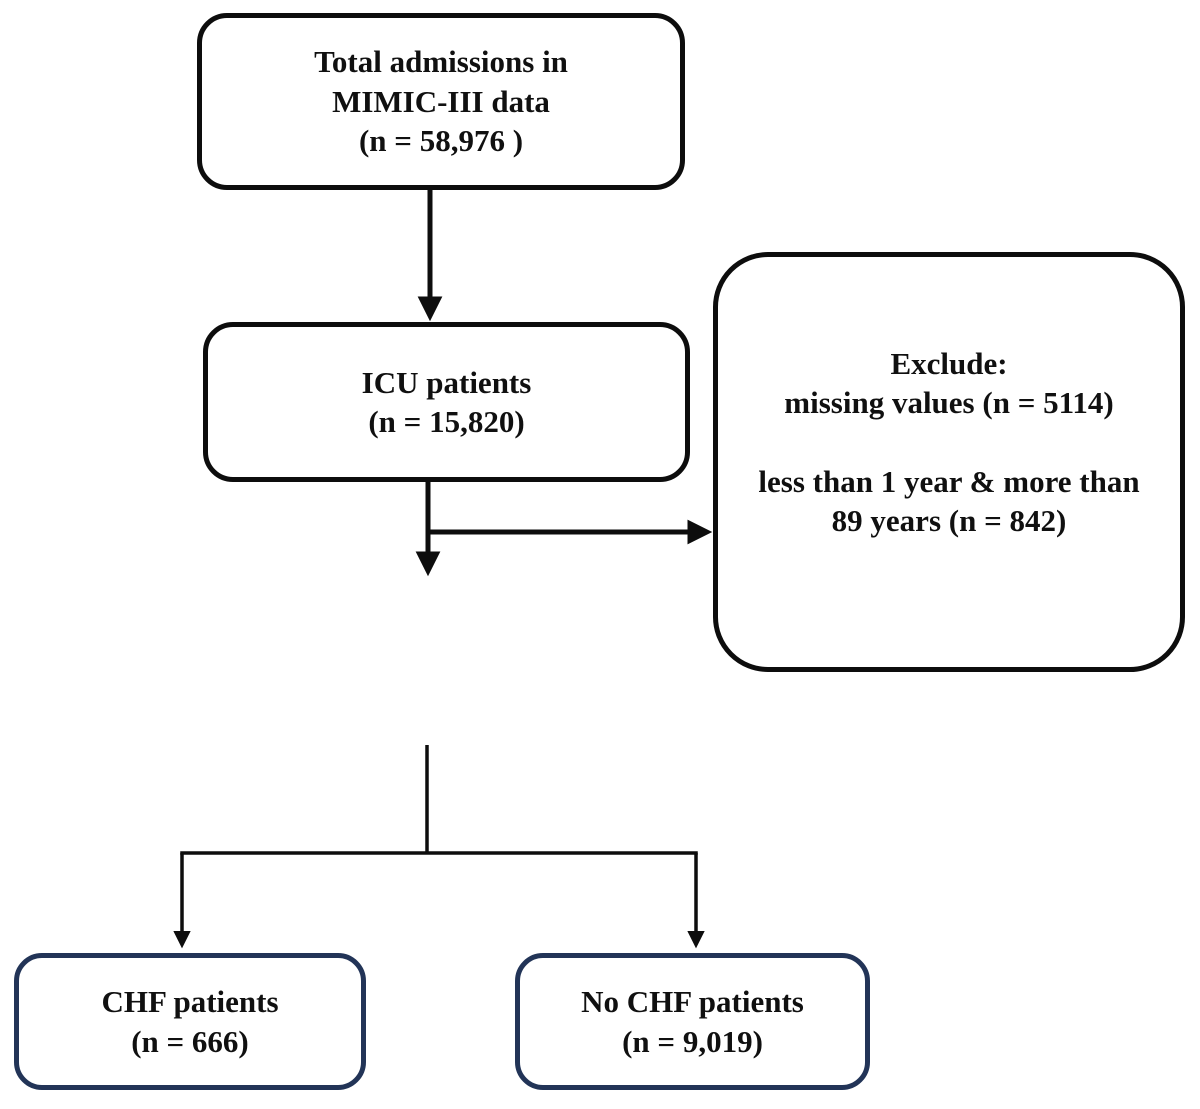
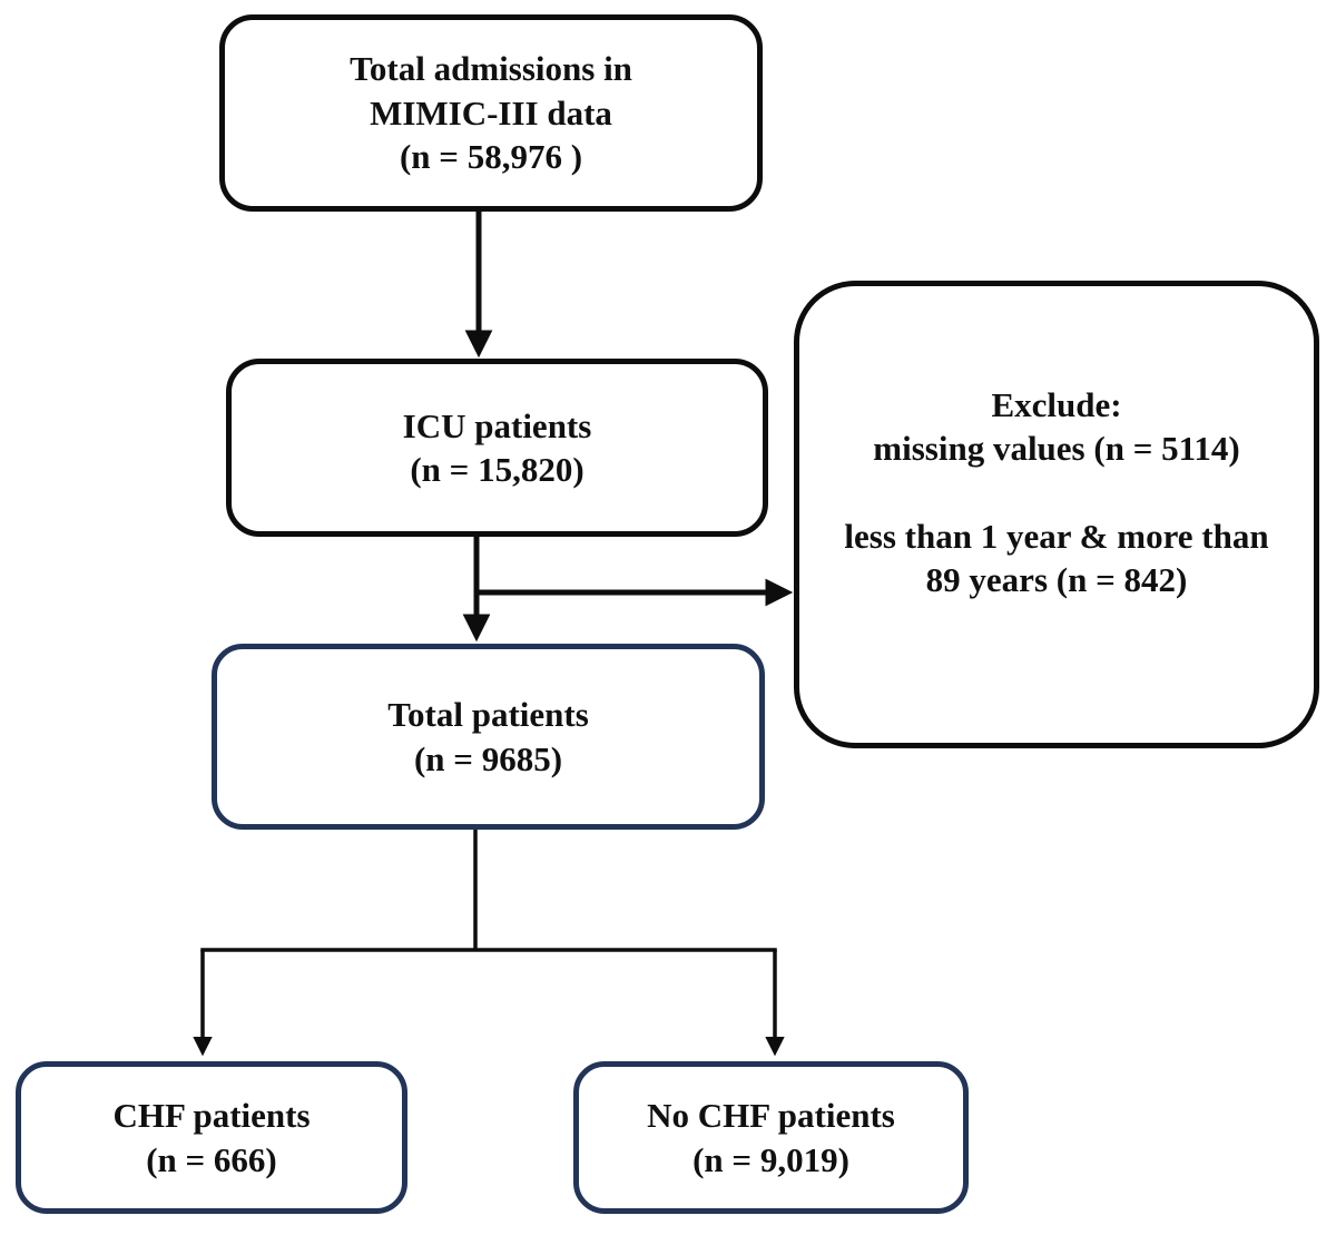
  Total admissions in
  MIMIC-III data
  (n = 58,976 )
  ICU patients
  (n = 15,820)
  Exclude:
  missing values (n = 5114)
  less than 1 year & more than
  89 years (n = 842)
+ Total patients
+ (n = 9685)
  CHF patients
  (n = 666)
  No CHF patients
  (n = 9,019)
